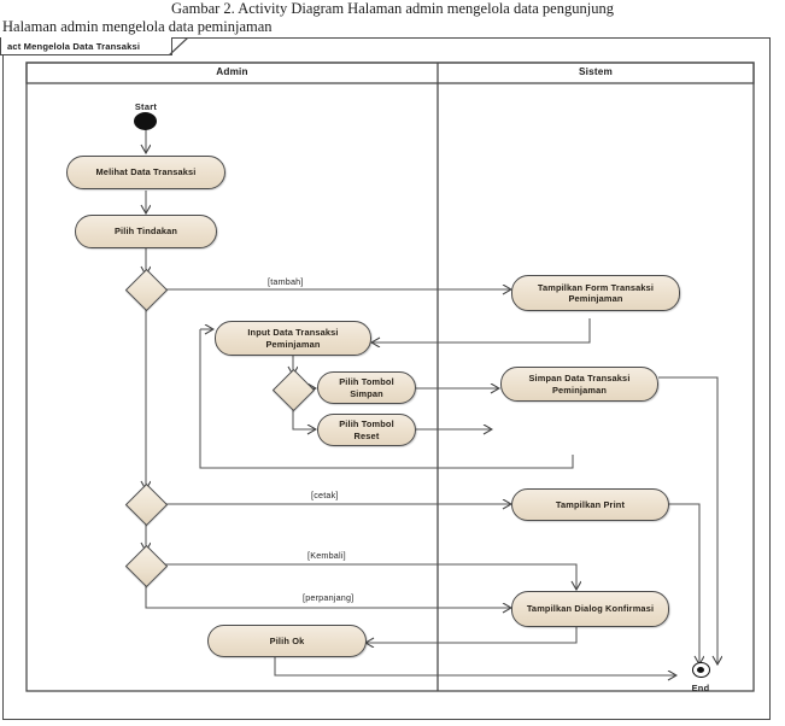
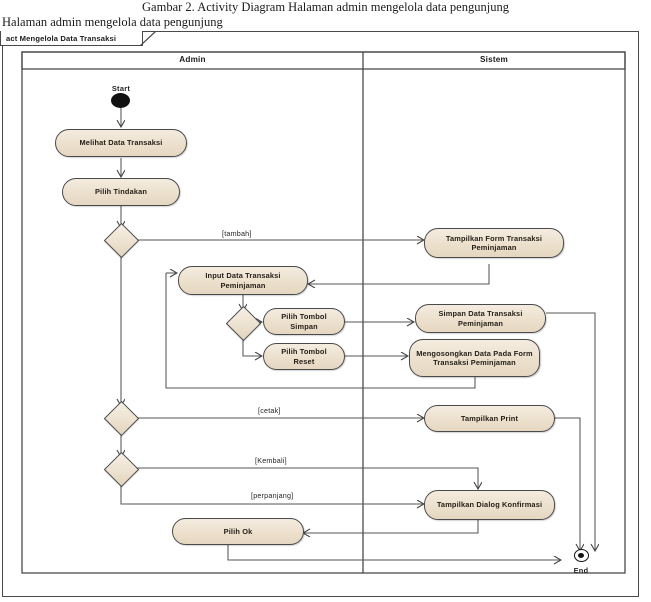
  Gambar 2. Activity Diagram Halaman admin mengelola data pengunjung
- Halaman admin mengelola data peminjaman
+ Halaman admin mengelola data pengunjung
  act Mengelola Data Transaksi
  Admin
  Sistem
  Start
  Melihat Data Transaksi
  Pilih Tindakan
  Input Data Transaksi Peminjaman
  Pilih Tombol Simpan
  Pilih Tombol Reset
  Pilih Ok
  Tampilkan Form Transaksi Peminjaman
  Simpan Data Transaksi Peminjaman
+ Mengosongkan Data Pada Form Transaksi Peminjaman
  Tampilkan Print
  Tampilkan Dialog Konfirmasi
  [tambah]
  [cetak]
  [Kembali]
  [perpanjang]
  End
